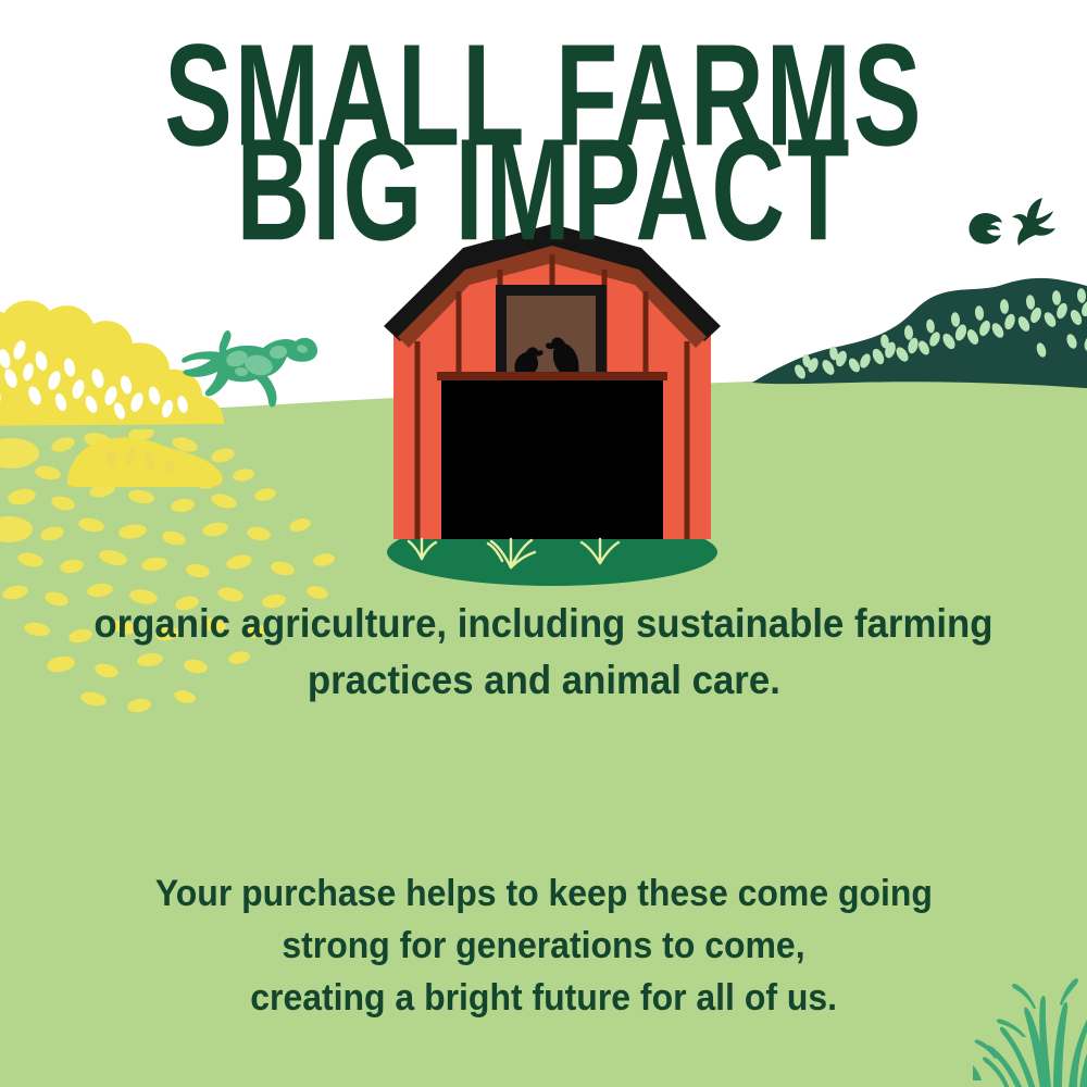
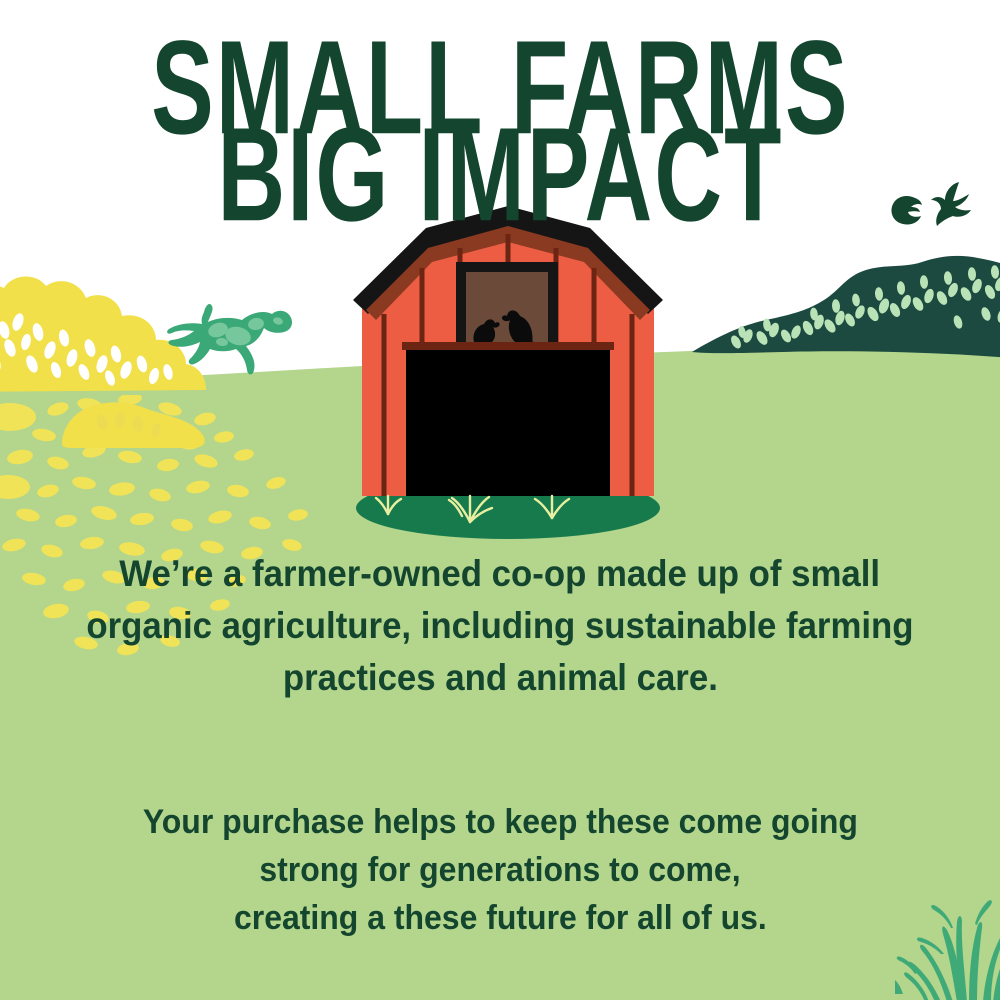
  SMALL FARMS
  BIG IMPACT
+ We’re a farmer-owned co-op made up of small
  organic agriculture, including sustainable farming
  practices and animal care.
  Your purchase helps to keep these come going
  strong for generations to come,
- creating a bright future for all of us.
+ creating a these future for all of us.
